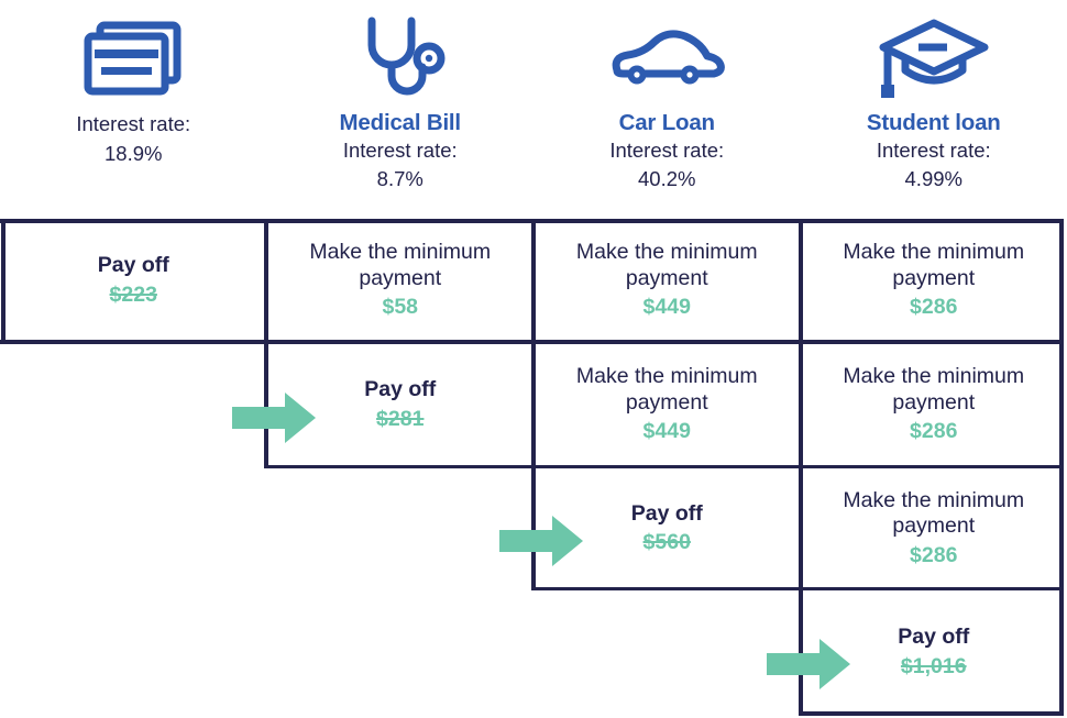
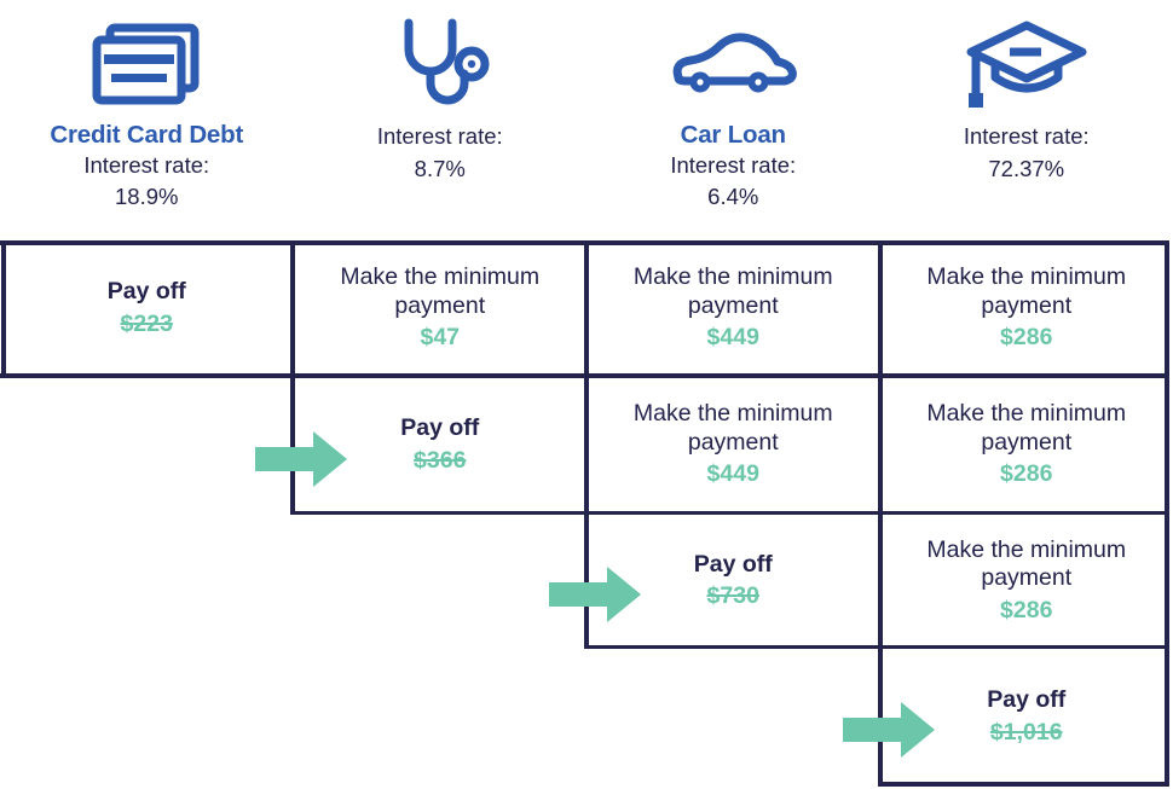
+ Credit Card Debt
  Interest rate:
  18.9%
- Medical Bill
  Interest rate:
  8.7%
  Car Loan
  Interest rate:
- 40.2%
+ 6.4%
- Student loan
  Interest rate:
- 4.99%
+ 72.37%
  Pay off
  $223
  Make the minimum payment
- $58
+ $47
  Make the minimum payment
  $449
  Make the minimum payment
  $286
  Pay off
- $281
+ $366
  Make the minimum payment
  $449
  Make the minimum payment
  $286
  Pay off
- $560
+ $730
  Make the minimum payment
  $286
  Pay off
  $1,016
